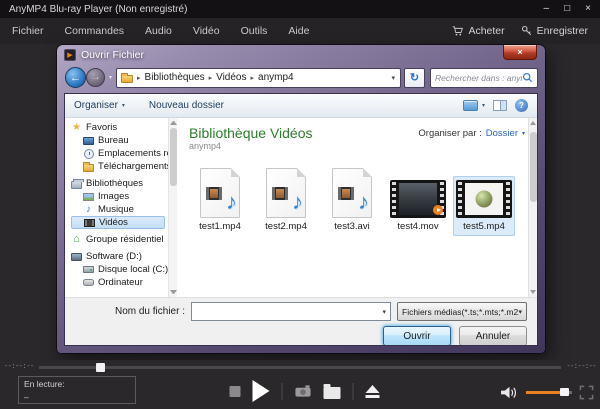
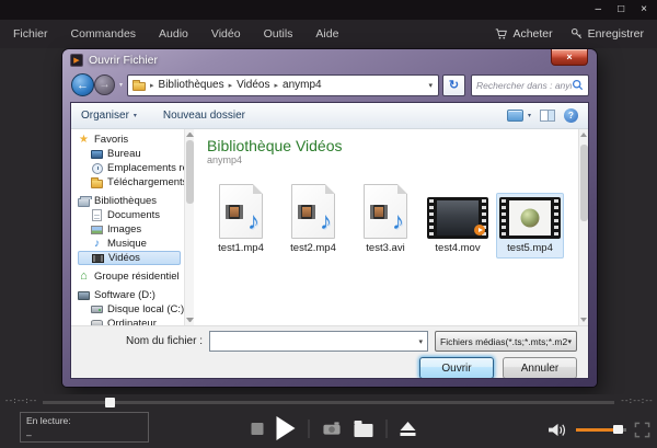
- AnyMP4 Blu-ray Player (Non enregistré)
  –
  □
  ×
  Fichier
  Commandes
  Audio
  Vidéo
  Outils
  Aide
  Acheter
  Enregistrer
  Ouvrir Fichier
  ×
  ←
  →
  Bibliothèques
  Vidéos
  anymp4
  ↻
  Rechercher dans : any
  Organiser
  Nouveau dossier
  ?
  ★
  Favoris
  Bureau
  Emplacements r
  Téléchargement
  Bibliothèques
+ Documents
  Images
  ♪
  Musique
  Vidéos
  ⌂
  Groupe résidentiel
  Software (D:)
  Disque local (C:)
  Ordinateur
  Bibliothèque Vidéos
- Organiser par :
- Dossier
  anymp4
  ♪
  test1.mp4
  ♪
  test2.mp4
  ♪
  test3.avi
  test4.mov
  test5.mp4
  Nom du fichier :
  Fichiers médias(*.ts;*.mts;*.m2
  Ouvrir
  Annuler
  --:--:--
  --:--:--
  En lecture:
  –
